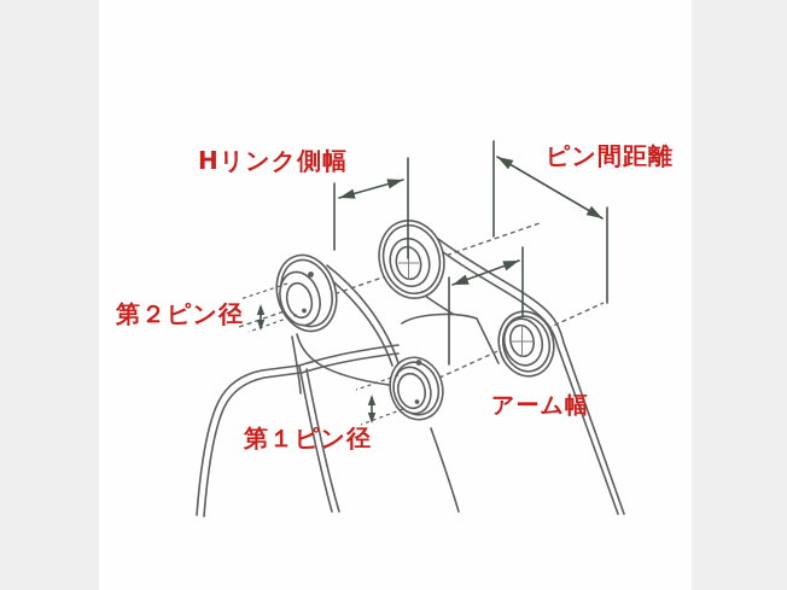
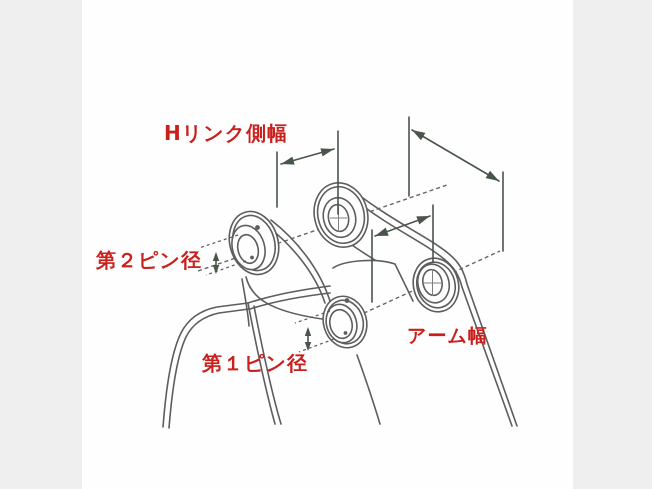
  Hリンク側幅
- ピン間距離
  第２ピン径
  アーム幅
  第１ピン径
